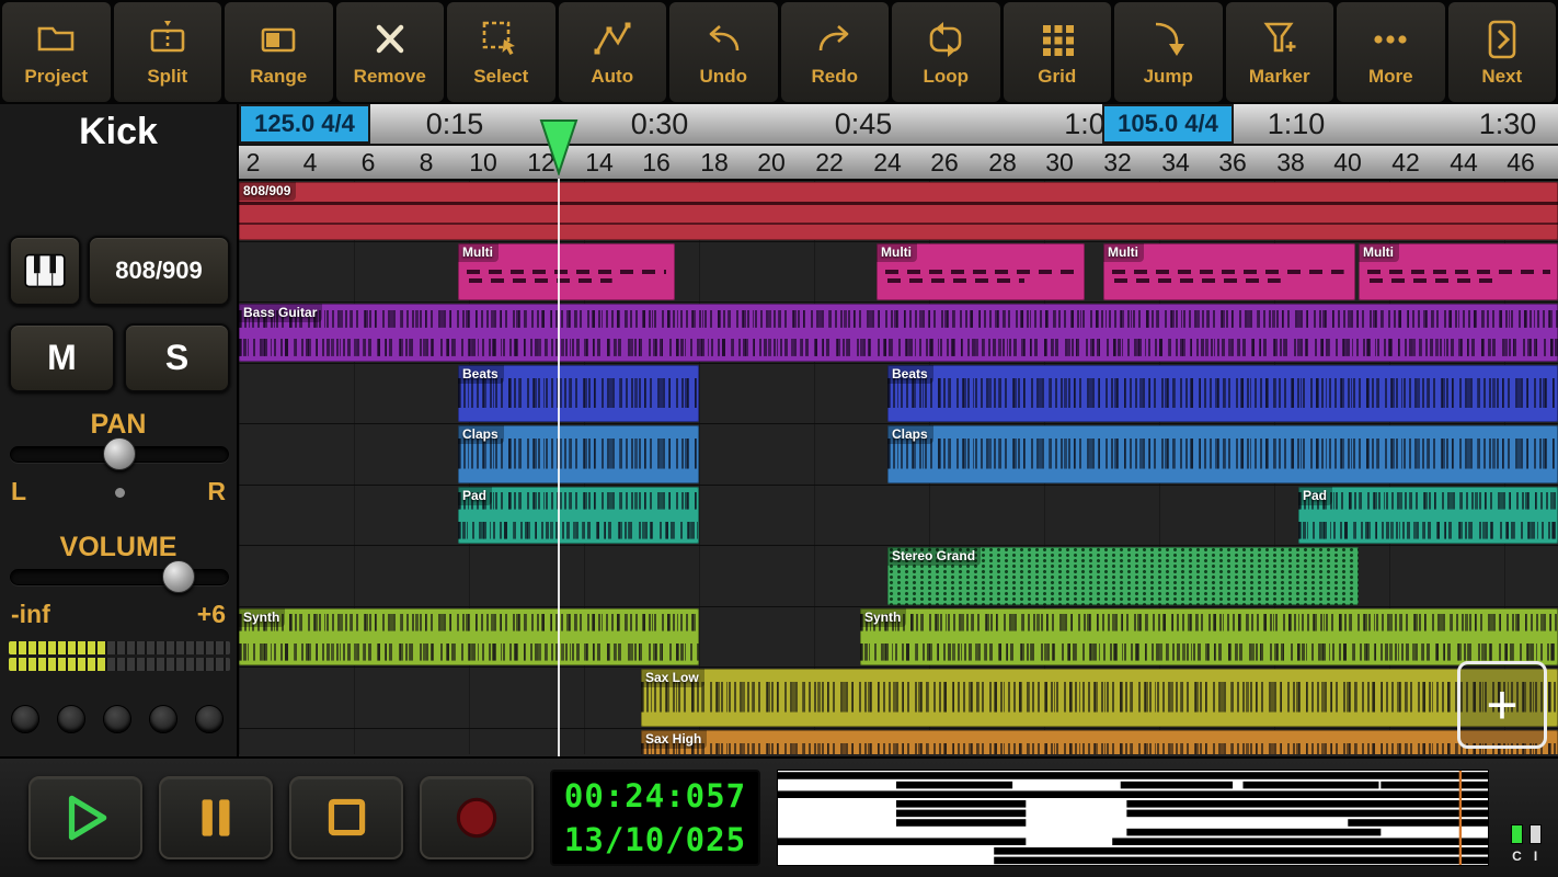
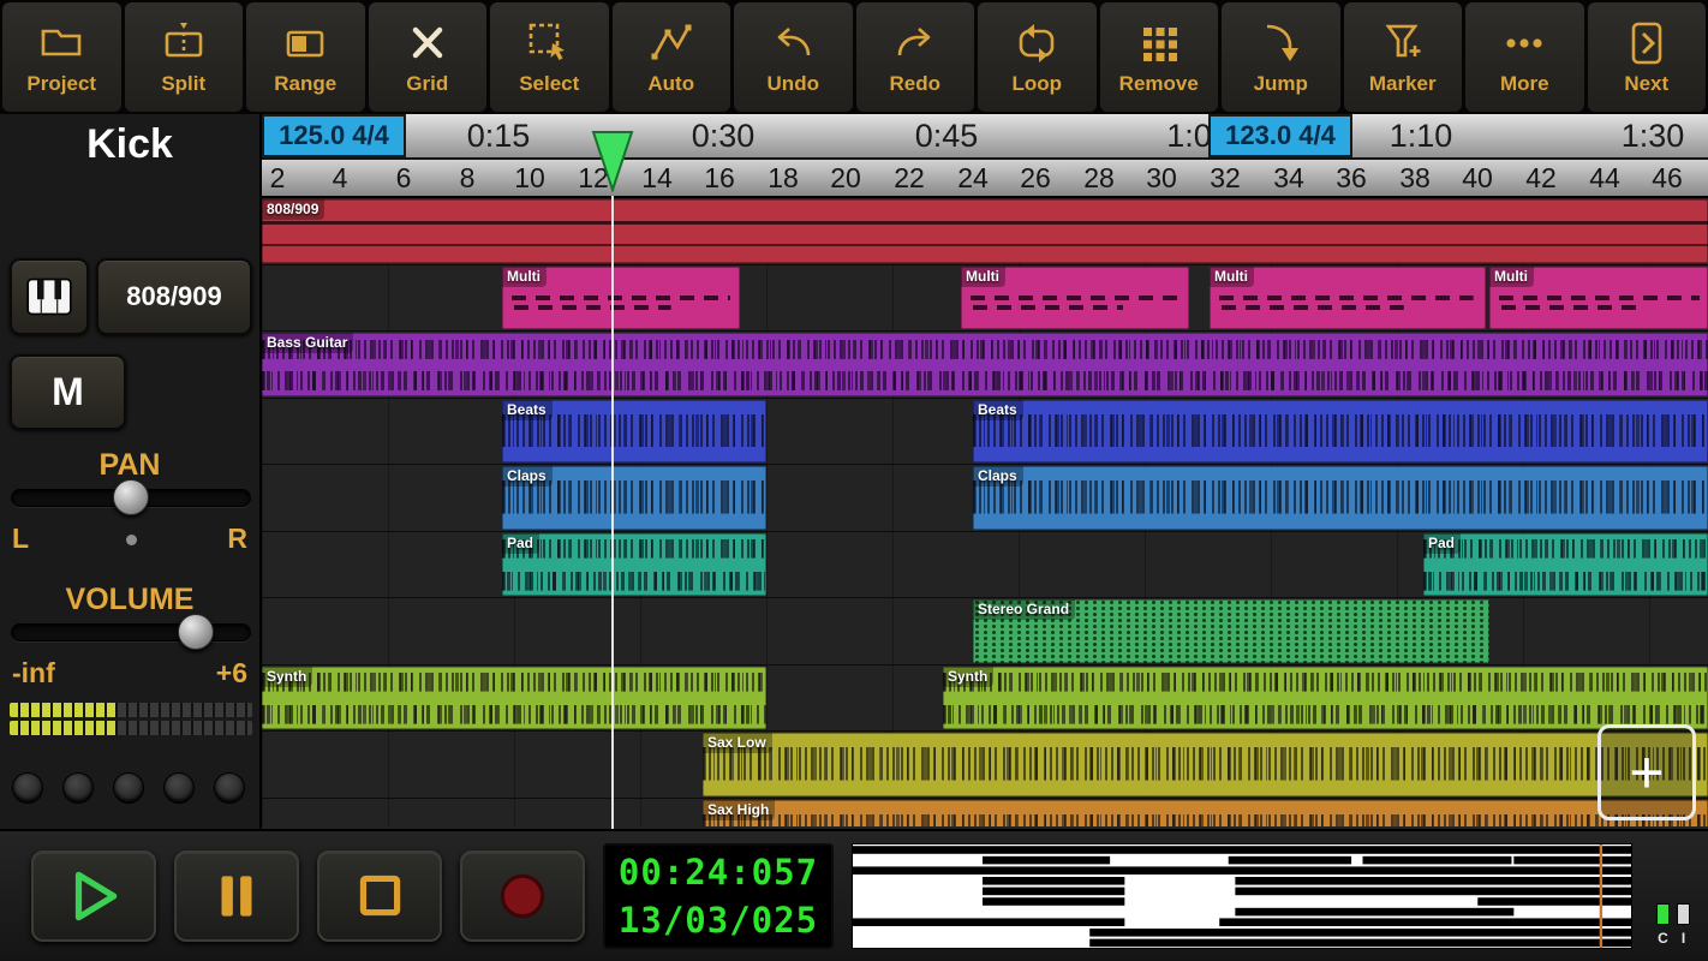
  Project
  Split
  Range
- Remove
+ Grid
  Select
  Auto
  Undo
  Redo
  Loop
- Grid
+ Remove
  Jump
  Marker
  More
  Next
  Kick
  808/909
  M
- S
  PAN
  L
  R
  VOLUME
  -inf
  +6
  0:15
  0:30
  0:45
  1:0
  1:10
  1:30
  125.0 4/4
- 105.0 4/4
+ 123.0 4/4
  2
  4
  6
  8
  10
  12
  14
  16
  18
  20
  22
  24
  26
  28
  30
  32
  34
  36
  38
  40
  42
  44
  46
  808/909
  Multi
  Multi
  Multi
  Multi
  Bass Guitar
  Beats
  Beats
  Claps
  Claps
  Pad
  Pad
  Stereo Grand
  Synth
  Synth
  Sax Low
  Sax High
  +
  00:24:057
- 13/10/025
+ 13/03/025
  C
  I
